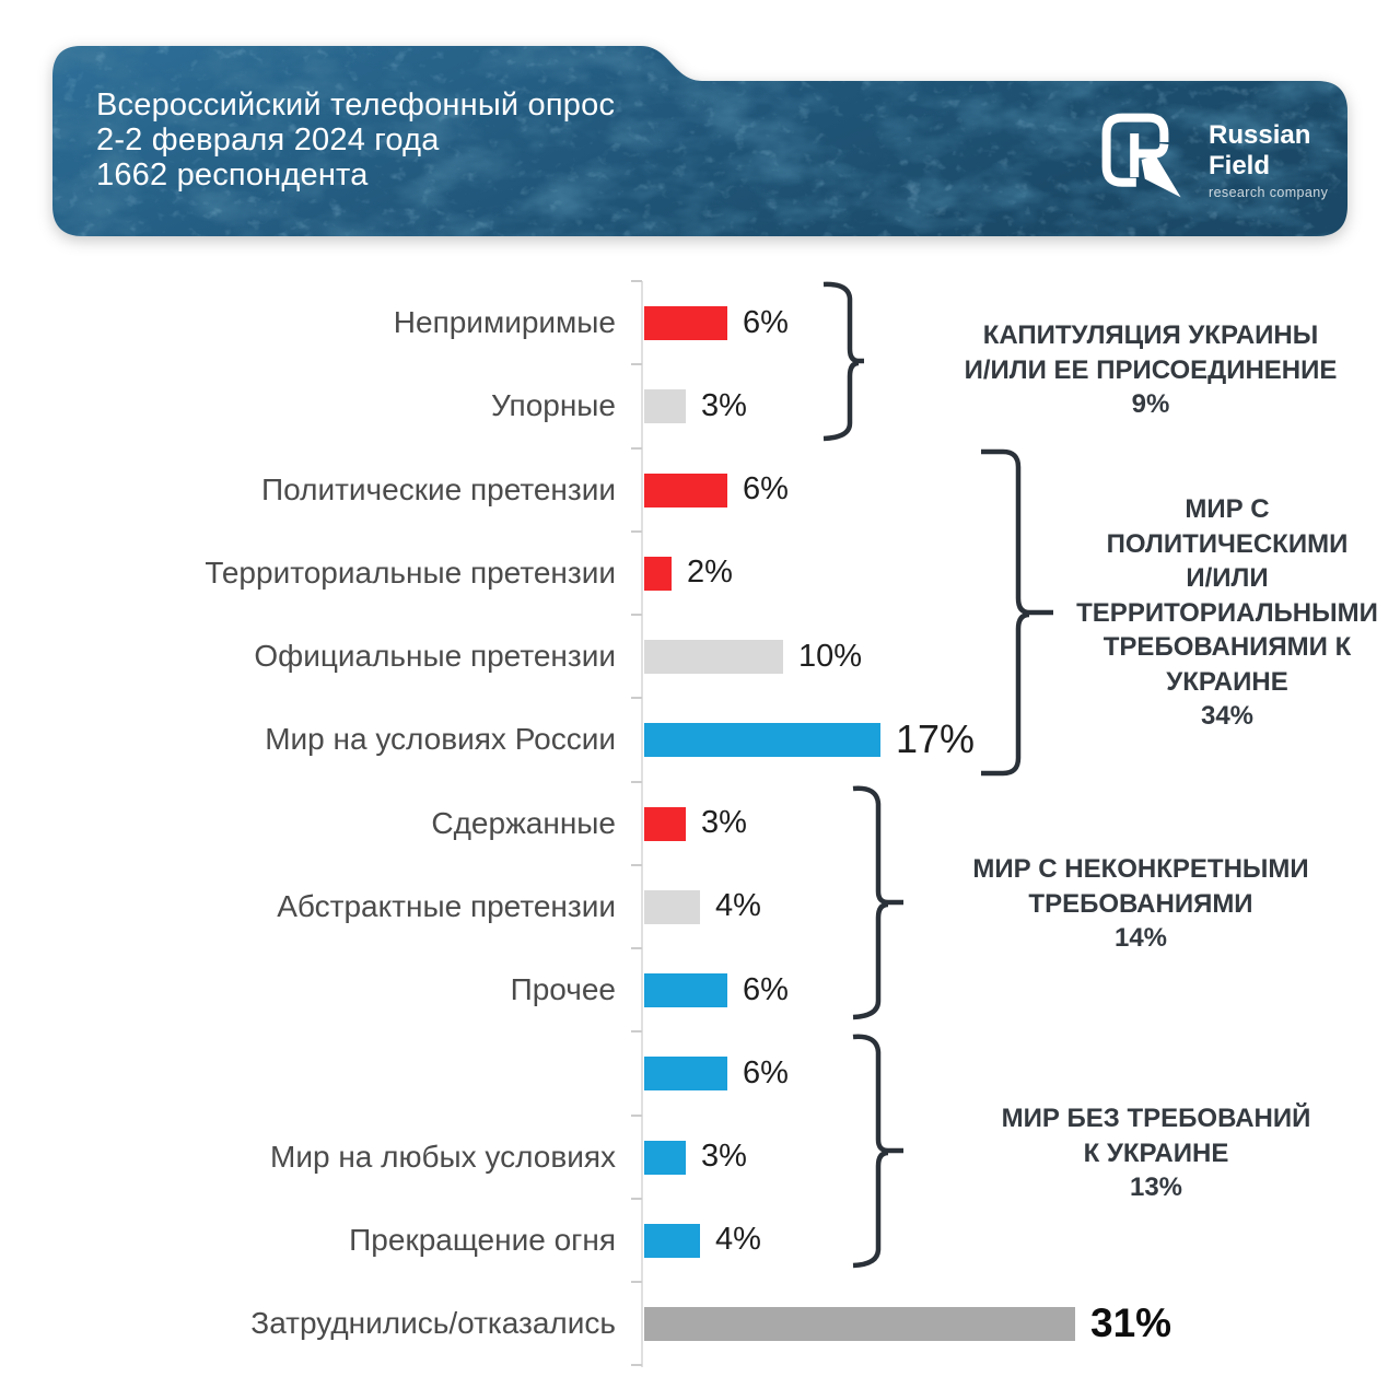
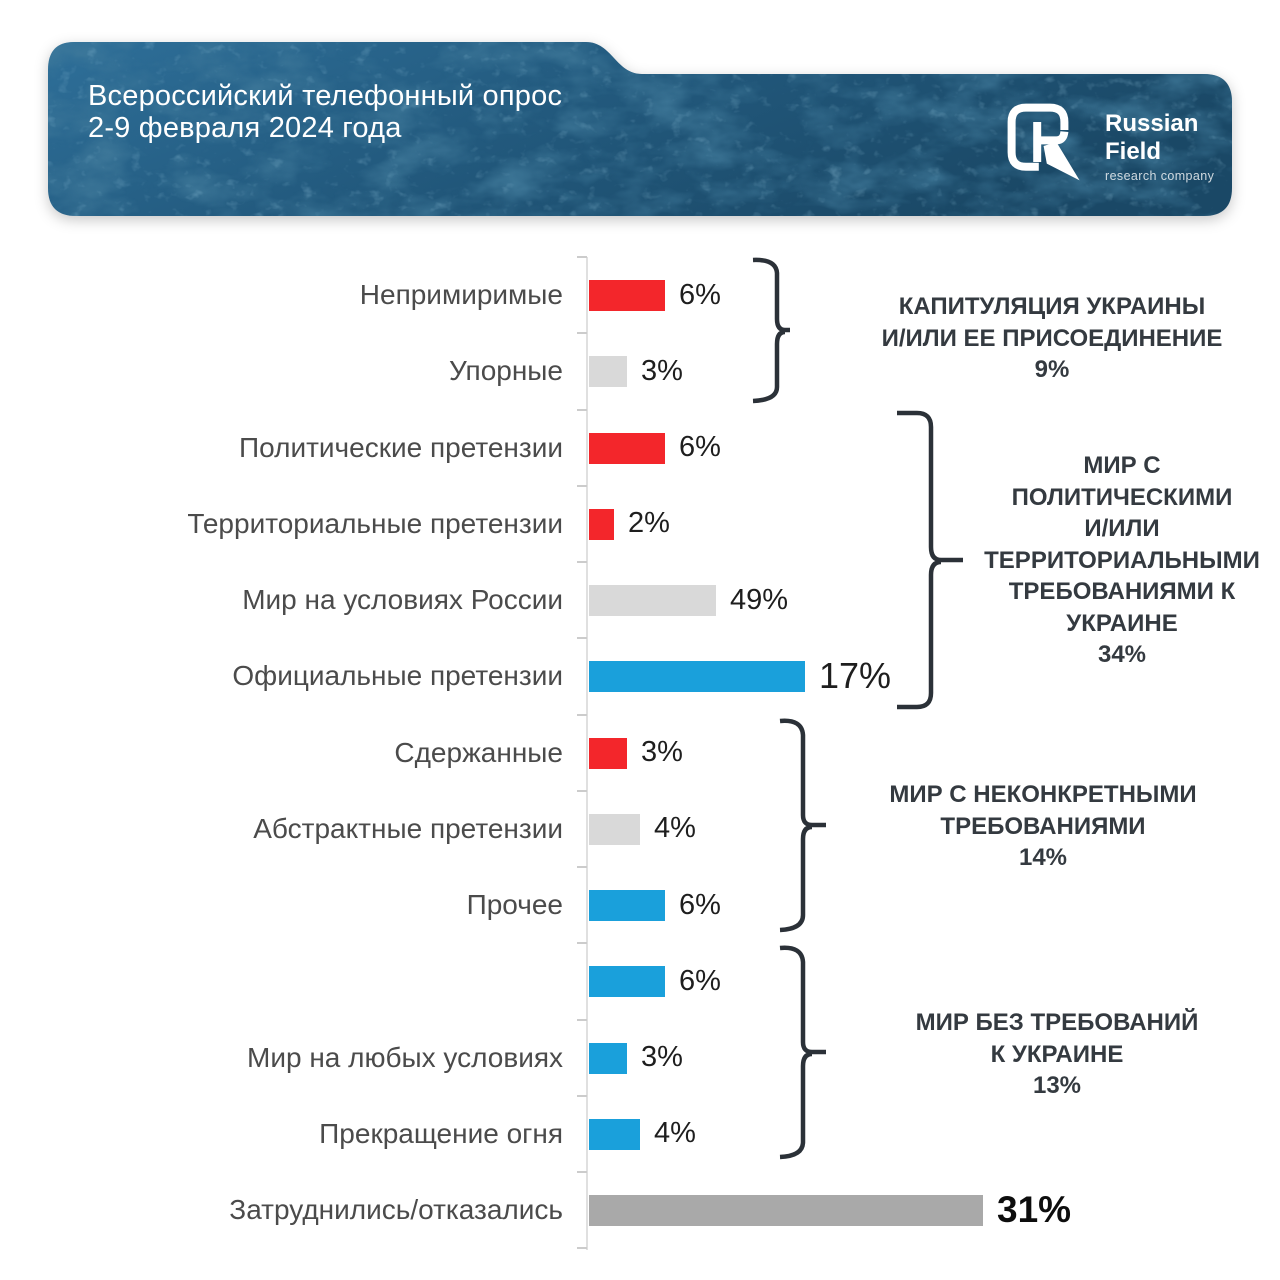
  Всероссийский телефонный опрос
- 2-2 февраля 2024 года
+ 2-9 февраля 2024 года
- 1662 респондента
  Russian
  Field
  research company
  Непримиримые
  6%
  Упорные
  3%
  Политические претензии
  6%
  Территориальные претензии
  2%
- Официальные претензии
+ Мир на условиях России
- 10%
+ 49%
- Мир на условиях России
+ Официальные претензии
  17%
  Сдержанные
  3%
  Абстрактные претензии
  4%
  Прочее
  6%
  6%
  Мир на любых условиях
  3%
  Прекращение огня
  4%
  Затруднились/отказались
  31%
  КАПИТУЛЯЦИЯ УКРАИНЫ
  И/ИЛИ ЕЕ ПРИСОЕДИНЕНИЕ
  9%
  МИР С
  ПОЛИТИЧЕСКИМИ
  И/ИЛИ
  ТЕРРИТОРИАЛЬНЫМИ
  ТРЕБОВАНИЯМИ К
  УКРАИНЕ
  34%
  МИР С НЕКОНКРЕТНЫМИ
  ТРЕБОВАНИЯМИ
  14%
  МИР БЕЗ ТРЕБОВАНИЙ
  К УКРАИНЕ
  13%
